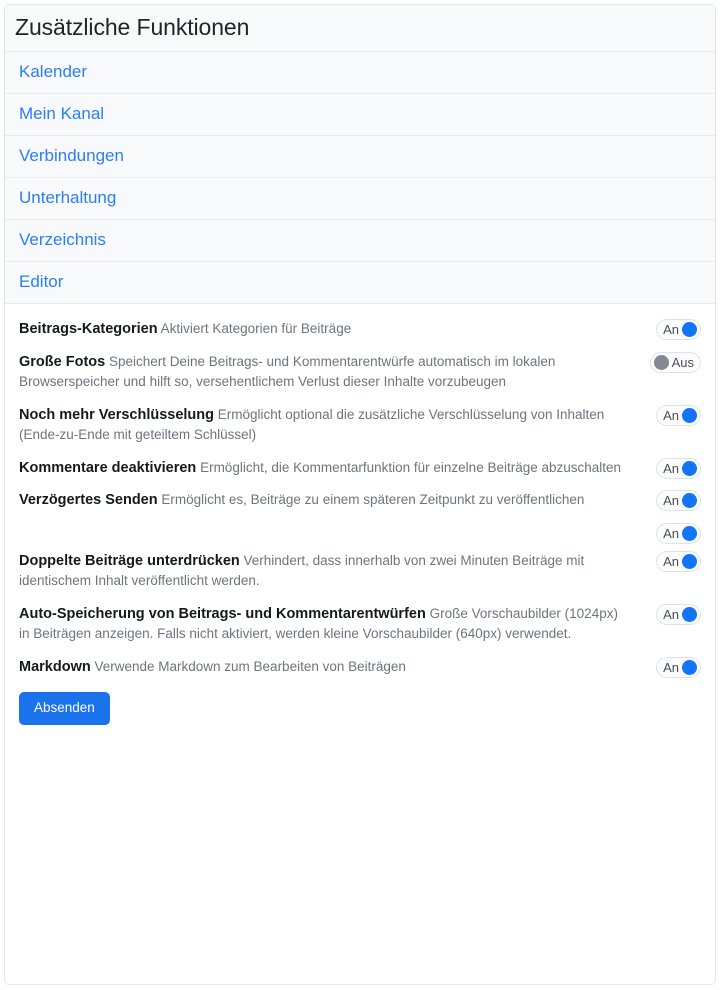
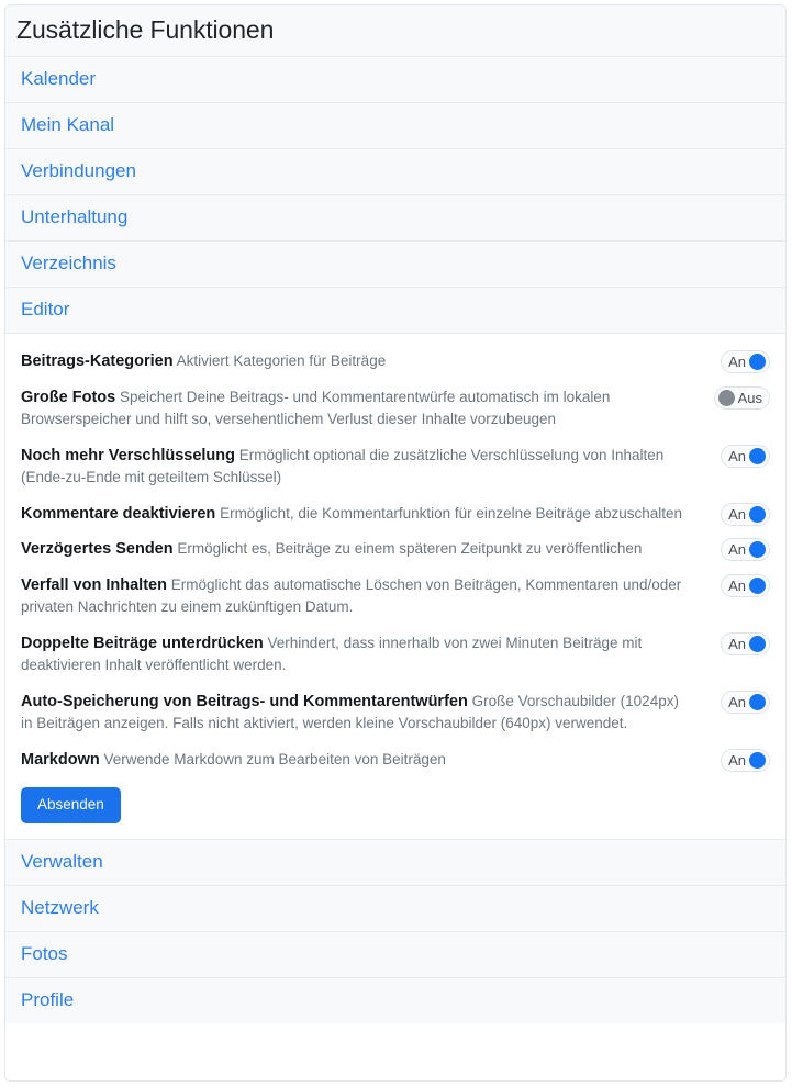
  Zusätzliche Funktionen
  Kalender
  Mein Kanal
  Verbindungen
  Unterhaltung
  Verzeichnis
  Editor
  Beitrags-Kategorien Aktiviert Kategorien für Beiträge
  An
  Große Fotos Speichert Deine Beitrags- und Kommentarentwürfe automatisch im lokalen Browserspeicher und hilft so, versehentlichem Verlust dieser Inhalte vorzubeugen
  Aus
  Noch mehr Verschlüsselung Ermöglicht optional die zusätzliche Verschlüsselung von Inhalten (Ende-zu-Ende mit geteiltem Schlüssel)
  An
  Kommentare deaktivieren Ermöglicht, die Kommentarfunktion für einzelne Beiträge abzuschalten
  An
  Verzögertes Senden Ermöglicht es, Beiträge zu einem späteren Zeitpunkt zu veröffentlichen
  An
+ Verfall von Inhalten Ermöglicht das automatische Löschen von Beiträgen, Kommentaren und/oder privaten Nachrichten zu einem zukünftigen Datum.
  An
- Doppelte Beiträge unterdrücken Verhindert, dass innerhalb von zwei Minuten Beiträge mit identischem Inhalt veröffentlicht werden.
+ Doppelte Beiträge unterdrücken Verhindert, dass innerhalb von zwei Minuten Beiträge mit deaktivieren Inhalt veröffentlicht werden.
  An
  Auto-Speicherung von Beitrags- und Kommentarentwürfen Große Vorschaubilder (1024px) in Beiträgen anzeigen. Falls nicht aktiviert, werden kleine Vorschaubilder (640px) verwendet.
  An
  Markdown Verwende Markdown zum Bearbeiten von Beiträgen
  An
  Absenden
+ Verwalten
+ Netzwerk
+ Fotos
+ Profile
